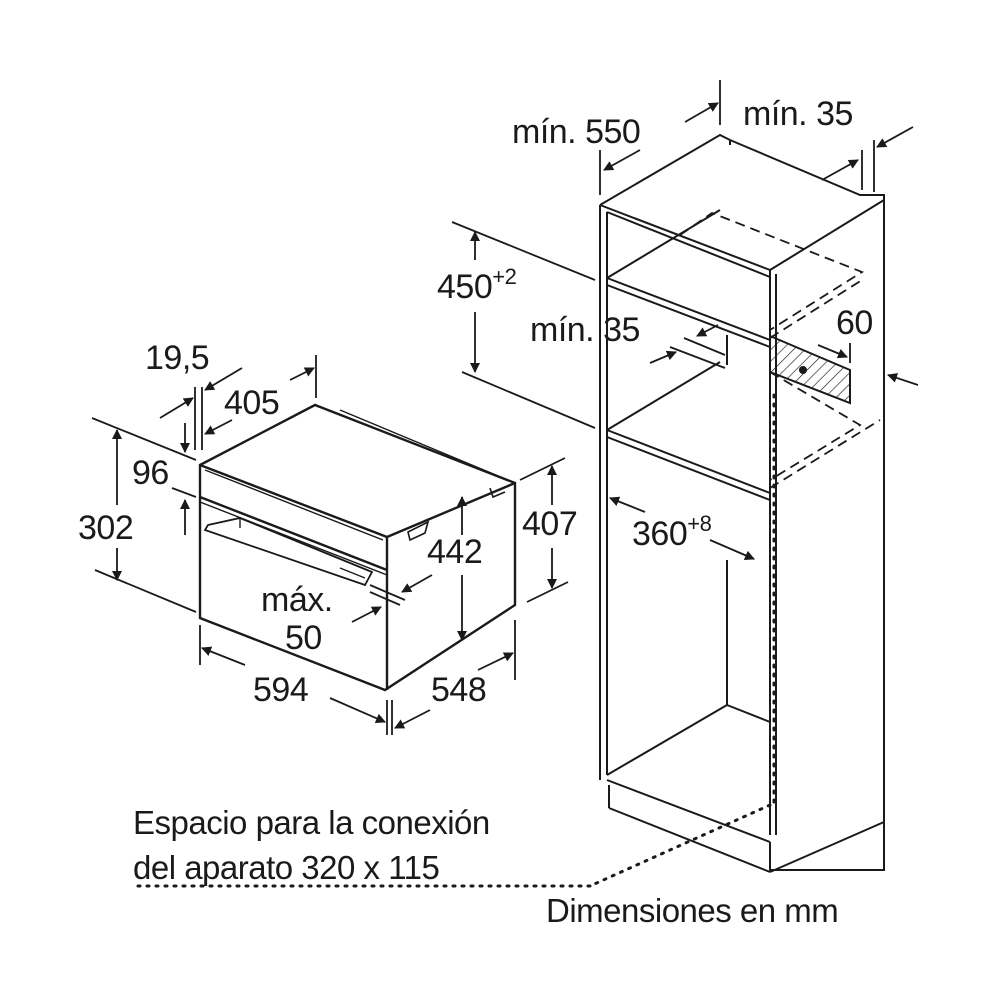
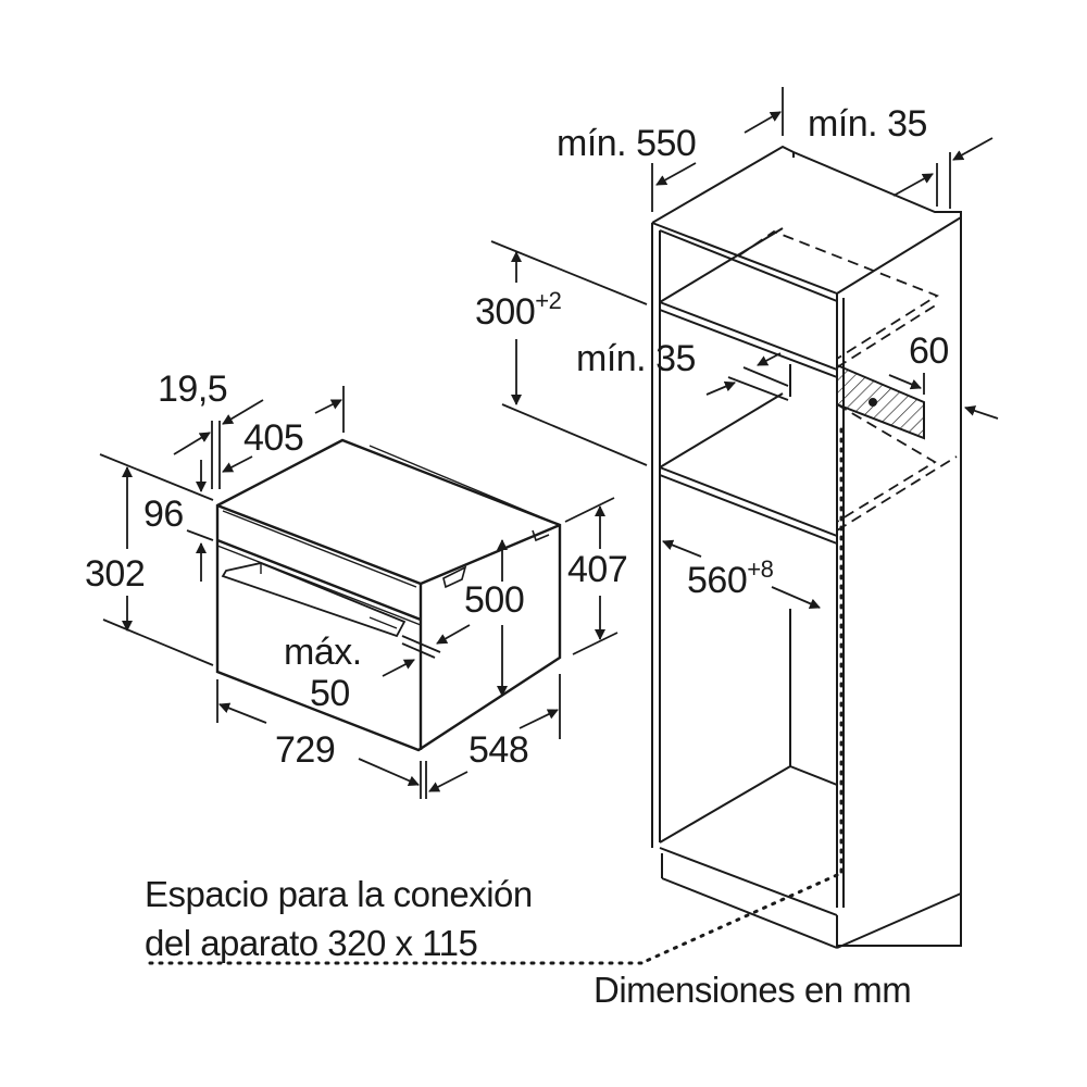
  mín. 550
  mín. 35
- 450+2
+ 300+2
  mín. 35
  60
- 360+8
+ 560+8
  19,5
  405
  96
  302
- 442
+ 500
  407
  máx.
  50
- 594
+ 729
  548
  Espacio para la conexión
  del aparato 320 x 115
  Dimensiones en mm
